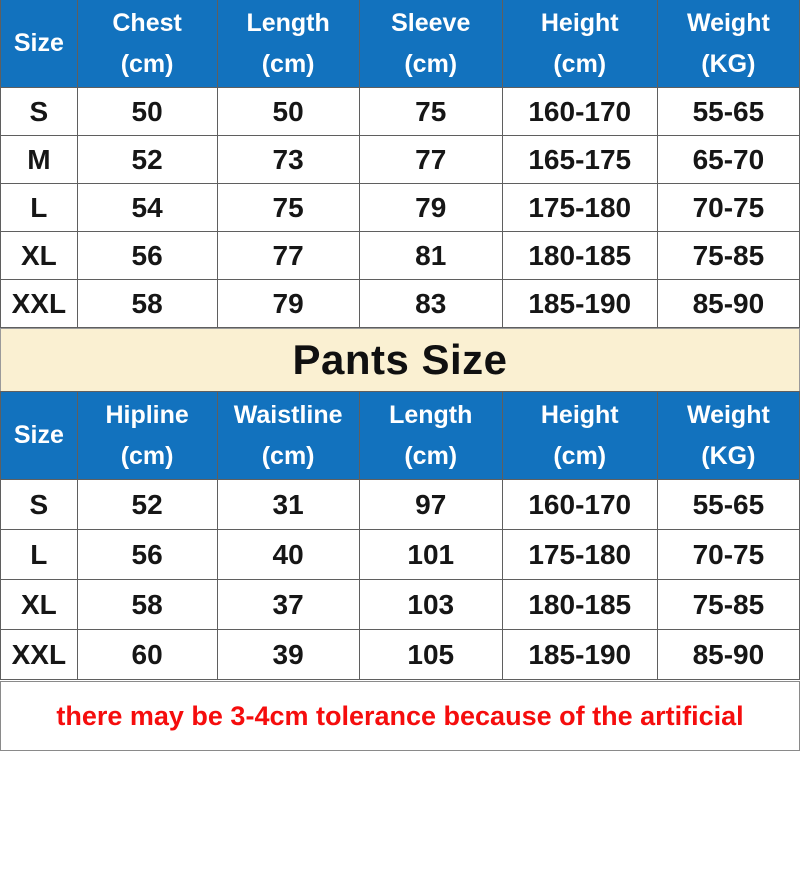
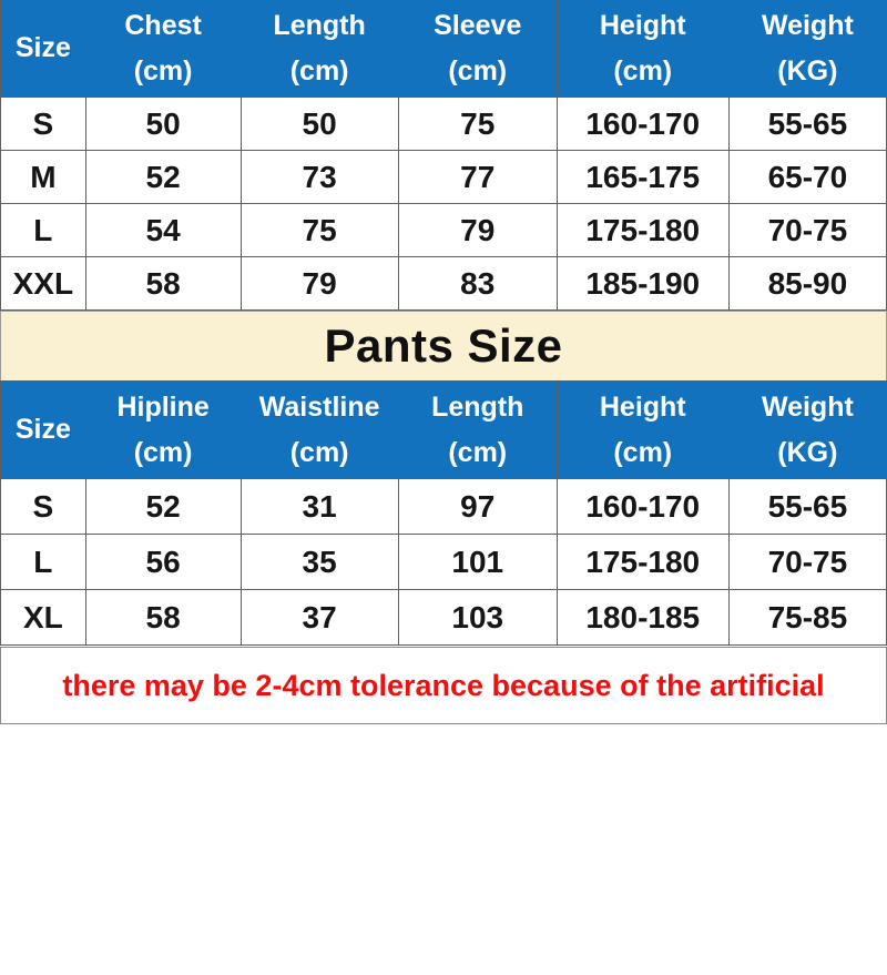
  Size	Chest(cm)	Length(cm)	Sleeve(cm)	Height(cm)	Weight(KG)
  S	50	50	75	160-170	55-65
  M	52	73	77	165-175	65-70
  L	54	75	79	175-180	70-75
- XL	56	77	81	180-185	75-85
  XXL	58	79	83	185-190	85-90
  Pants Size
  Size	Hipline(cm)	Waistline(cm)	Length(cm)	Height(cm)	Weight(KG)
  S	52	31	97	160-170	55-65
- L	56	40	101	175-180	70-75
+ L	56	35	101	175-180	70-75
  XL	58	37	103	180-185	75-85
- XXL	60	39	105	185-190	85-90
- there may be 3-4cm tolerance because of the artificial
+ there may be 2-4cm tolerance because of the artificial
